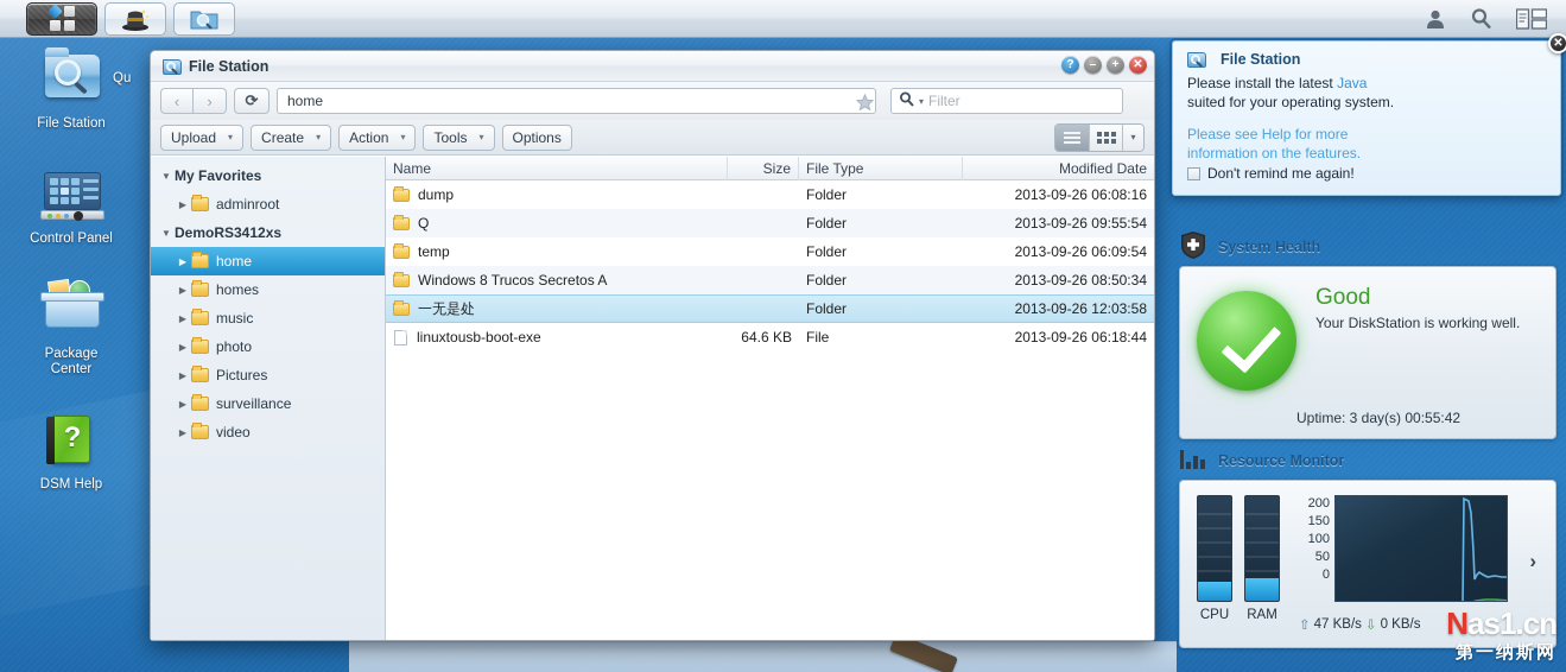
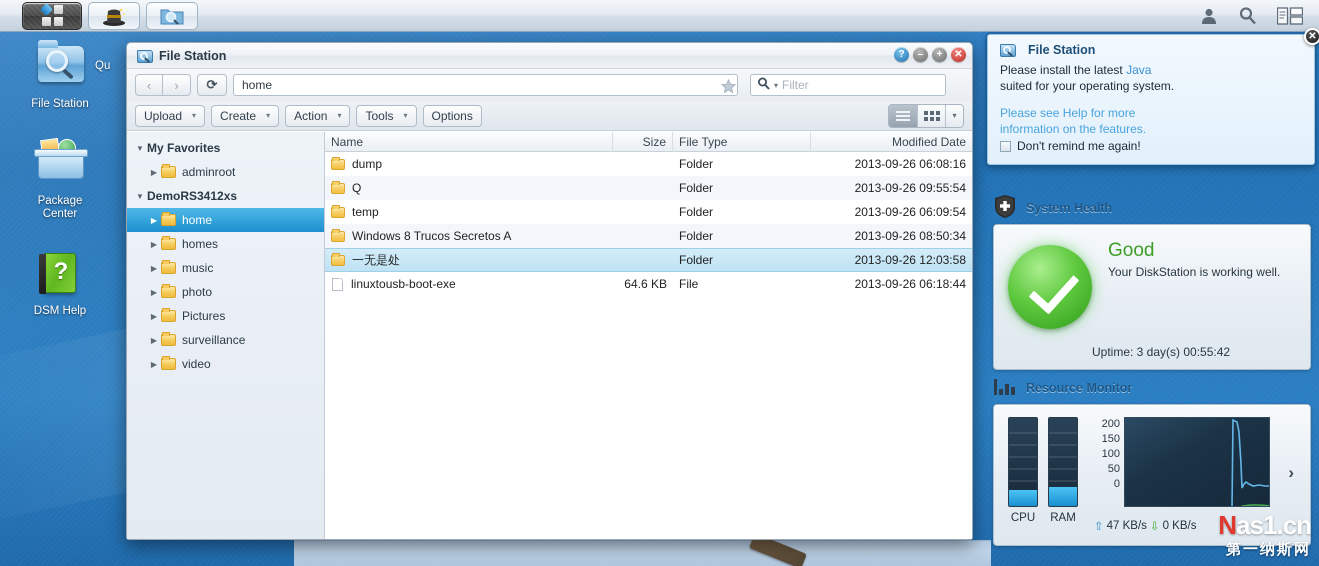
  File Station
- Control Panel
  Package
  Center
  ?
  DSM Help
  Qu
  File Station
  ?
  –
  +
  ✕
  ‹
  ›
  ⟳
  home
  ▾
  Filter
  Upload
  ▾
  Create
  ▾
  Action
  ▾
  Tools
  ▾
  Options
  ▾
  ▼
  My Favorites
  ▶
  adminroot
  ▼
  DemoRS3412xs
  ▶
  home
  ▶
  homes
  ▶
  music
  ▶
  photo
  ▶
  Pictures
  ▶
  surveillance
  ▶
  video
  Name
  Size
  File Type
  Modified Date
  dump
  Folder
  2013-09-26 06:08:16
  Q
  Folder
  2013-09-26 09:55:54
  temp
  Folder
  2013-09-26 06:09:54
  Windows 8 Trucos Secretos A
  Folder
  2013-09-26 08:50:34
  一无是处
  Folder
  2013-09-26 12:03:58
  linuxtousb-boot-exe
  64.6 KB
  File
  2013-09-26 06:18:44
  ✕
  File Station
  Please install the latest Java
  suited for your operating system.
  Please see Help for more
  information on the features.
  Don't remind me again!
  System Health
  Good
  Your DiskStation is working well.
  Uptime: 3 day(s) 00:55:42
  Resource Monitor
  CPU
  RAM
  200
  150
  100
  50
  0
  ⇧
  47 KB/s
  ⇩
  0 KB/s
  ›
  Nas1.cn
  第一纳斯网
